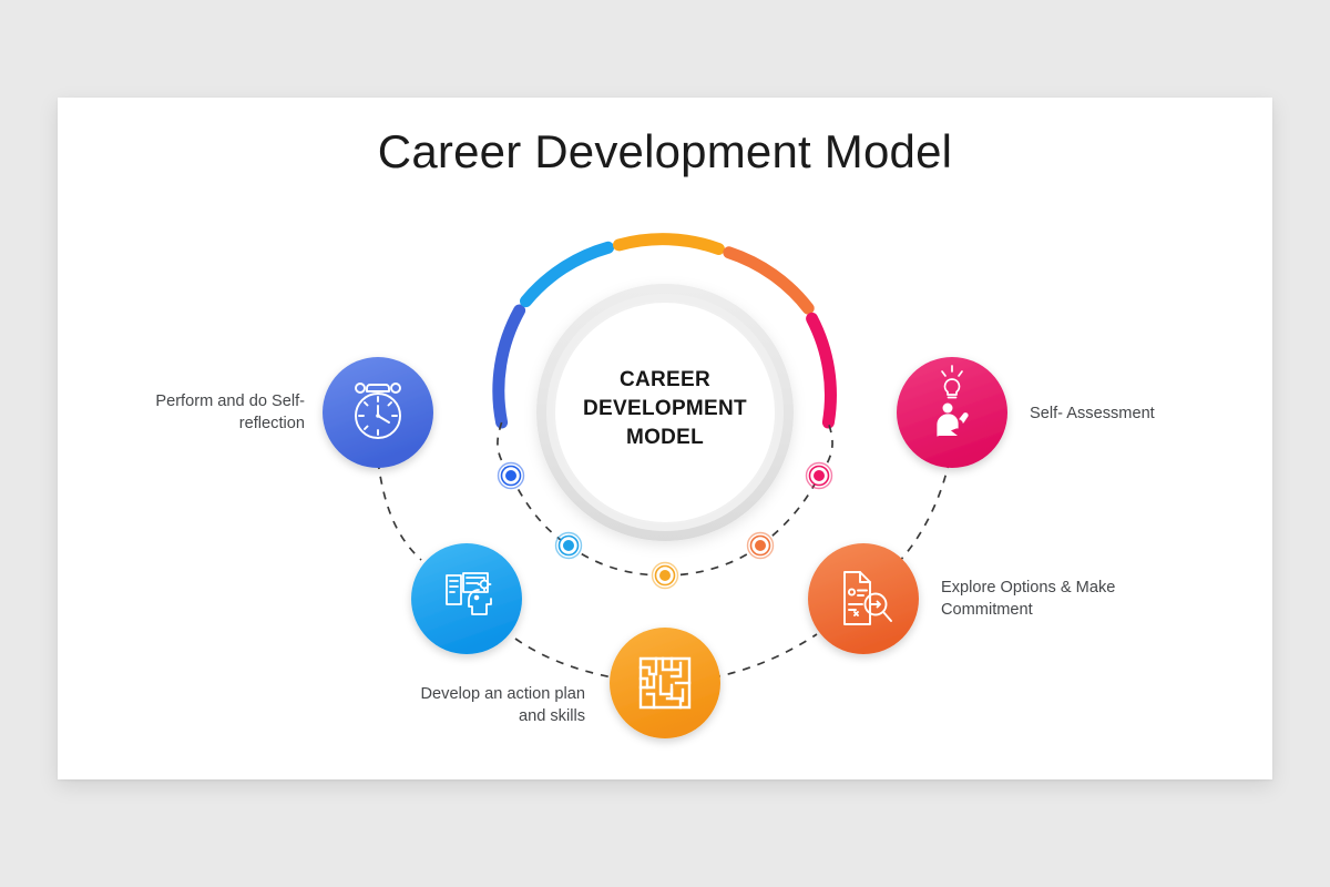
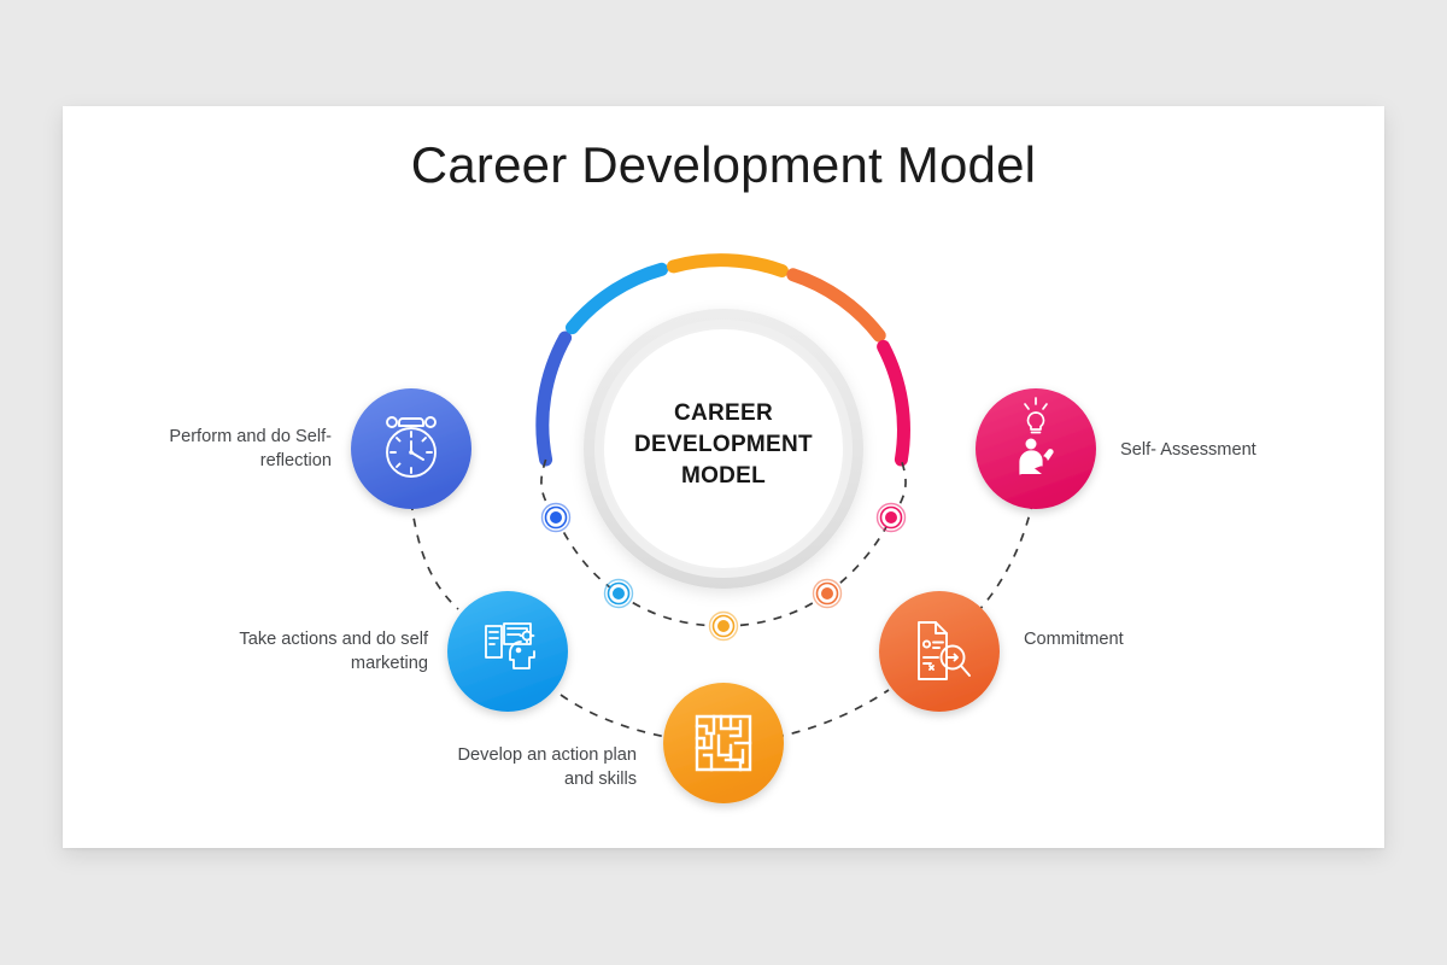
  Career Development Model
  CAREER
  DEVELOPMENT
  MODEL
  Perform and do Self-
  reflection
+ Take actions and do self
+ marketing
  Develop an action plan
  and skills
- Explore Options & Make
  Commitment
  Self- Assessment
